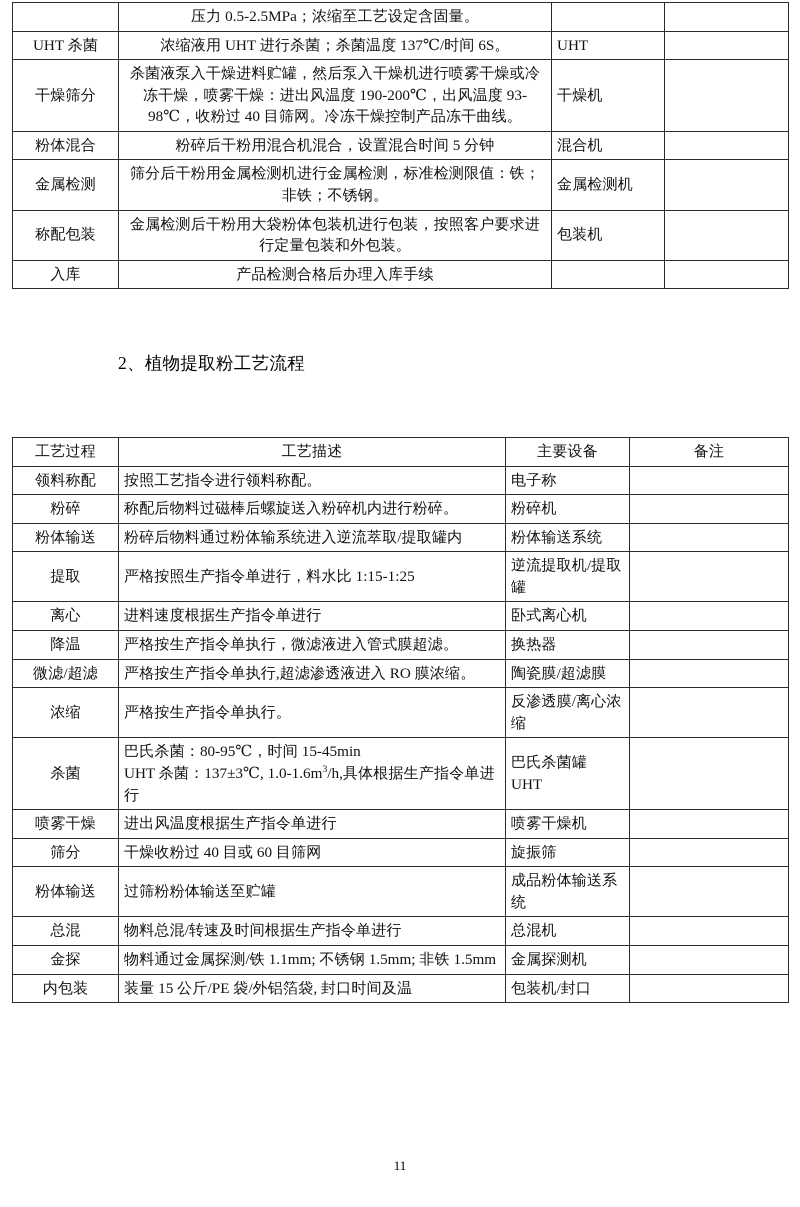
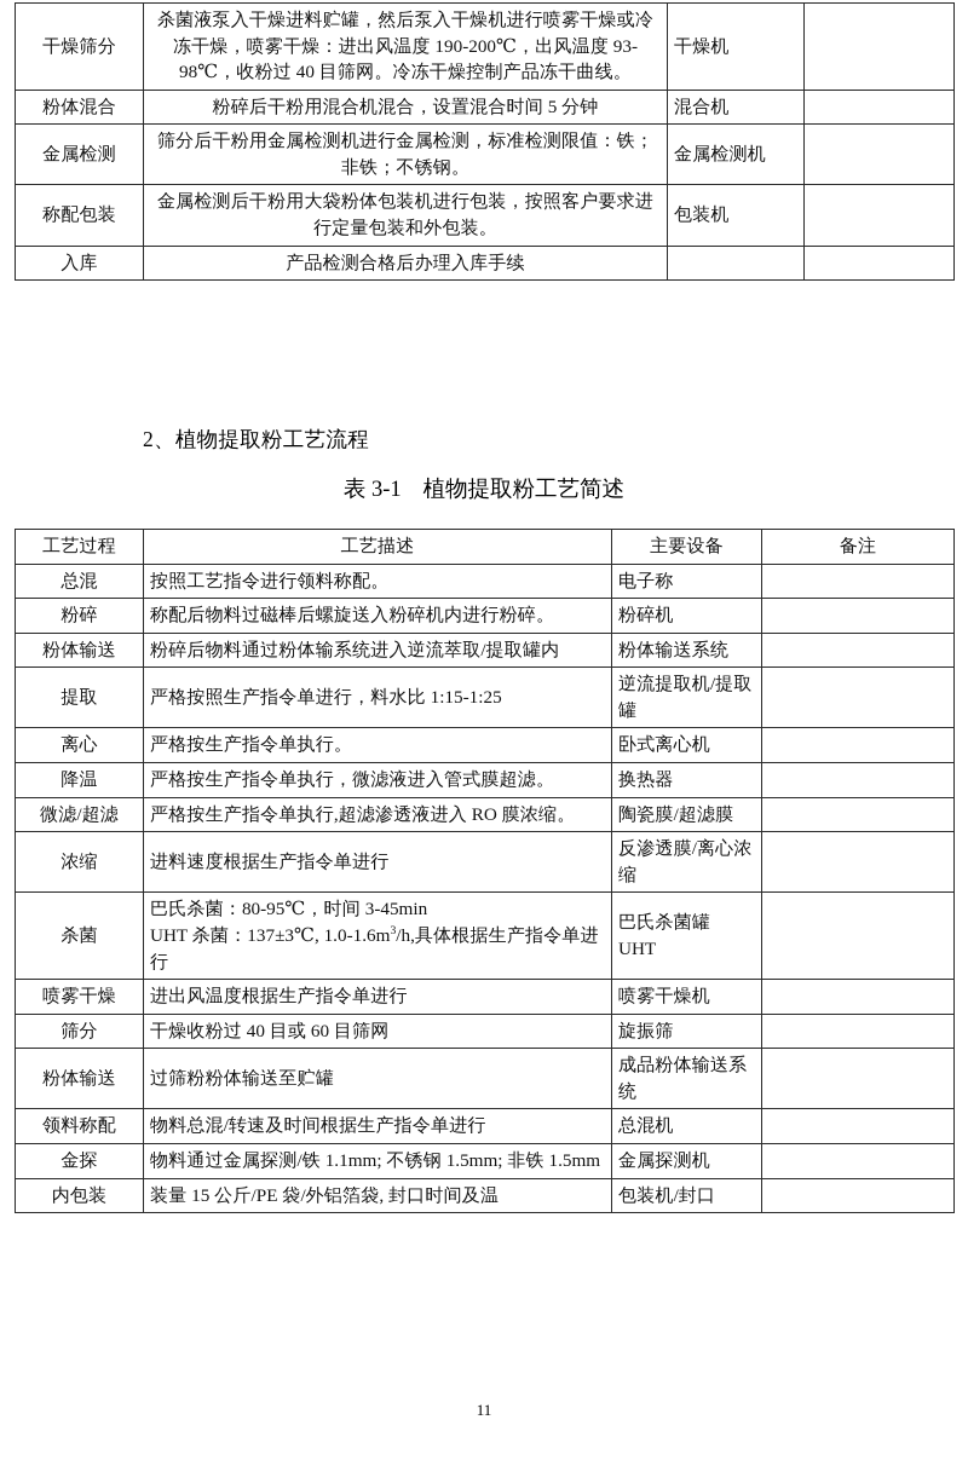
- 	压力 0.5-2.5MPa；浓缩至工艺设定含固量。
- UHT 杀菌	浓缩液用 UHT 进行杀菌；杀菌温度 137℃/时间 6S。	UHT
  干燥筛分	杀菌液泵入干燥进料贮罐，然后泵入干燥机进行喷雾干燥或冷冻干燥，喷雾干燥：进出风温度 190-200℃，出风温度 93-98℃，收粉过 40 目筛网。冷冻干燥控制产品冻干曲线。	干燥机
  粉体混合	粉碎后干粉用混合机混合，设置混合时间 5 分钟	混合机
  金属检测	筛分后干粉用金属检测机进行金属检测，标准检测限值：铁；非铁；不锈钢。	金属检测机
  称配包装	金属检测后干粉用大袋粉体包装机进行包装，按照客户要求进行定量包装和外包装。	包装机
  入库	产品检测合格后办理入库手续
  2、植物提取粉工艺流程
+ 表 3-1 植物提取粉工艺简述
  工艺过程	工艺描述	主要设备	备注
- 领料称配	按照工艺指令进行领料称配。	电子称
+ 总混	按照工艺指令进行领料称配。	电子称
  粉碎	称配后物料过磁棒后螺旋送入粉碎机内进行粉碎。	粉碎机
  粉体输送	粉碎后物料通过粉体输系统进入逆流萃取/提取罐内	粉体输送系统
  提取	严格按照生产指令单进行，料水比 1:15-1:25	逆流提取机/提取罐
- 离心	进料速度根据生产指令单进行	卧式离心机
+ 离心	严格按生产指令单执行。	卧式离心机
  降温	严格按生产指令单执行，微滤液进入管式膜超滤。	换热器
  微滤/超滤	严格按生产指令单执行,超滤渗透液进入 RO 膜浓缩。	陶瓷膜/超滤膜
- 浓缩	严格按生产指令单执行。	反渗透膜/离心浓缩
+ 浓缩	进料速度根据生产指令单进行	反渗透膜/离心浓缩
- 杀菌	巴氏杀菌：80-95℃，时间 15-45min UHT 杀菌：137±3℃, 1.0-1.6m3/h,具体根据生产指令单进行	巴氏杀菌罐 UHT
+ 杀菌	巴氏杀菌：80-95℃，时间 3-45min UHT 杀菌：137±3℃, 1.0-1.6m3/h,具体根据生产指令单进行	巴氏杀菌罐 UHT
  喷雾干燥	进出风温度根据生产指令单进行	喷雾干燥机
  筛分	干燥收粉过 40 目或 60 目筛网	旋振筛
  粉体输送	过筛粉粉体输送至贮罐	成品粉体输送系统
- 总混	物料总混/转速及时间根据生产指令单进行	总混机
+ 领料称配	物料总混/转速及时间根据生产指令单进行	总混机
  金探	物料通过金属探测/铁 1.1mm; 不锈钢 1.5mm; 非铁 1.5mm	金属探测机
  内包装	装量 15 公斤/PE 袋/外铝箔袋, 封口时间及温	包装机/封口
  11
